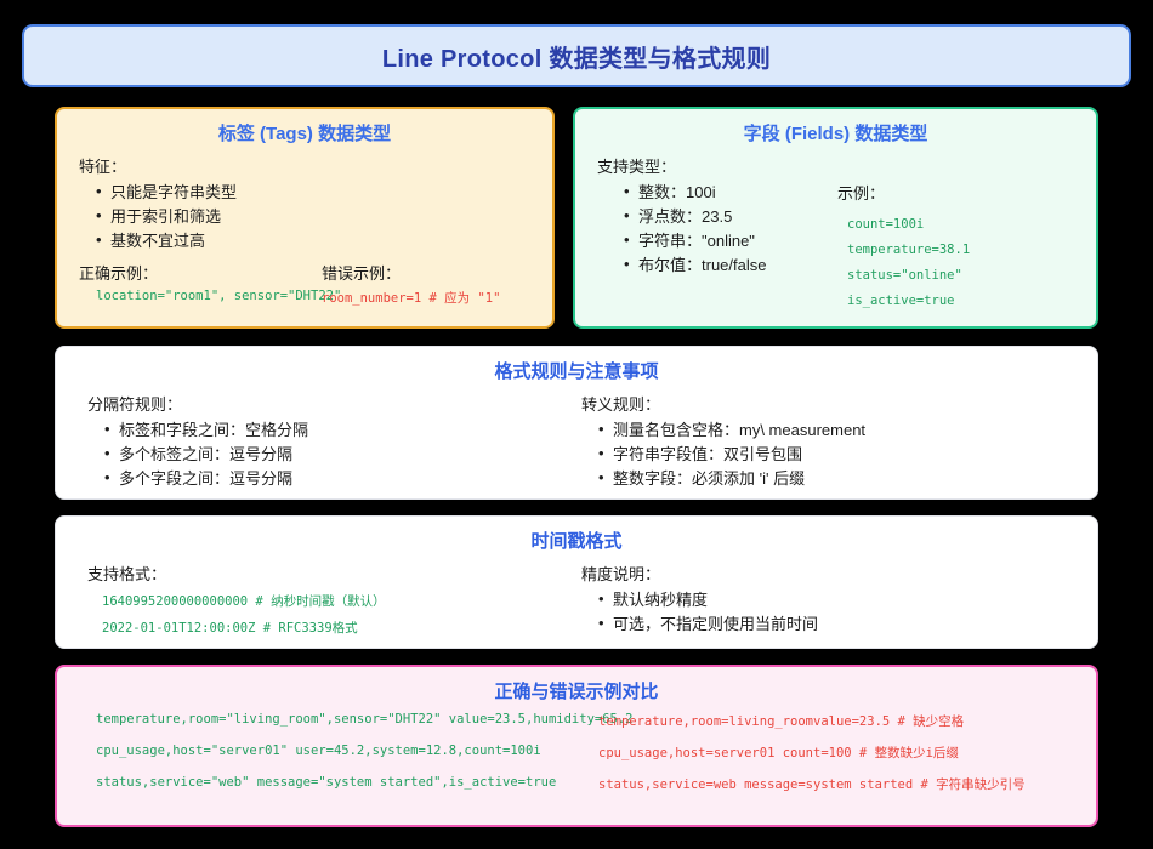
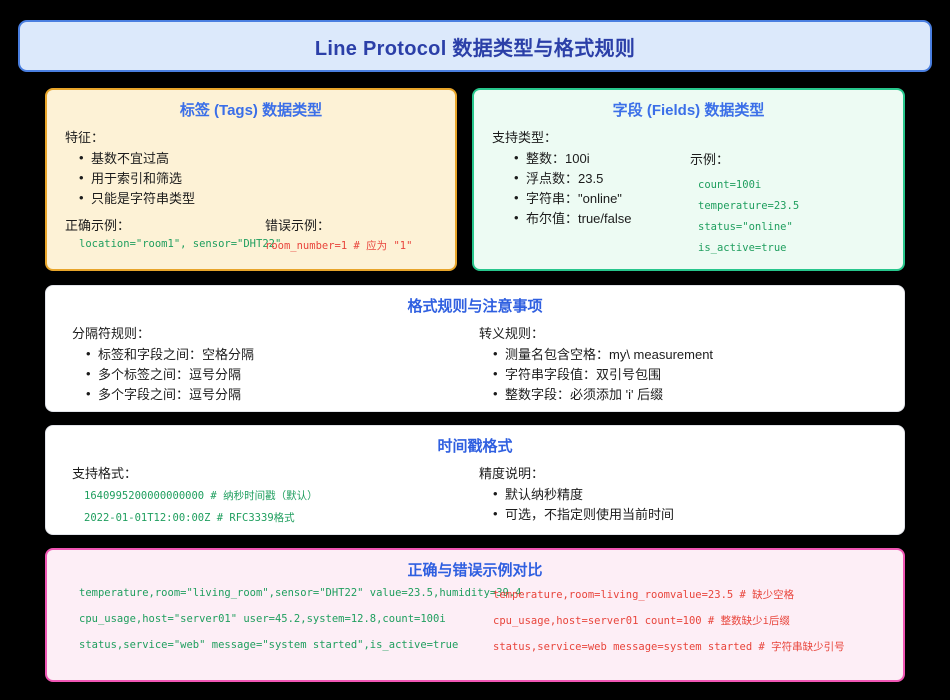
  Line Protocol 数据类型与格式规则
  标签 (Tags) 数据类型
  特征：
- 只能是字符串类型
+ 基数不宜过高
  用于索引和筛选
- 基数不宜过高
+ 只能是字符串类型
  正确示例：
  错误示例：
  location="room1", sensor="DHT22"
  room_number=1 # 应为 "1"
  字段 (Fields) 数据类型
  支持类型：
  整数：100i
  浮点数：23.5
  字符串："online"
  布尔值：true/false
  示例：
  count=100i
- temperature=38.1
+ temperature=23.5
  status="online"
  is_active=true
  格式规则与注意事项
  分隔符规则：
  标签和字段之间：空格分隔
  多个标签之间：逗号分隔
  多个字段之间：逗号分隔
  转义规则：
  测量名包含空格：my\ measurement
  字符串字段值：双引号包围
  整数字段：必须添加 'i' 后缀
  时间戳格式
  支持格式：
  1640995200000000000 # 纳秒时间戳（默认）
  2022-01-01T12:00:00Z # RFC3339格式
  精度说明：
  默认纳秒精度
  可选，不指定则使用当前时间
  正确与错误示例对比
- temperature,room="living_room",sensor="DHT22" value=23.5,humidity=65.2
+ temperature,room="living_room",sensor="DHT22" value=23.5,humidity=39.4
  temperature,room=living_roomvalue=23.5 # 缺少空格
  cpu_usage,host="server01" user=45.2,system=12.8,count=100i
  cpu_usage,host=server01 count=100 # 整数缺少i后缀
  status,service="web" message="system started",is_active=true
  status,service=web message=system started # 字符串缺少引号
